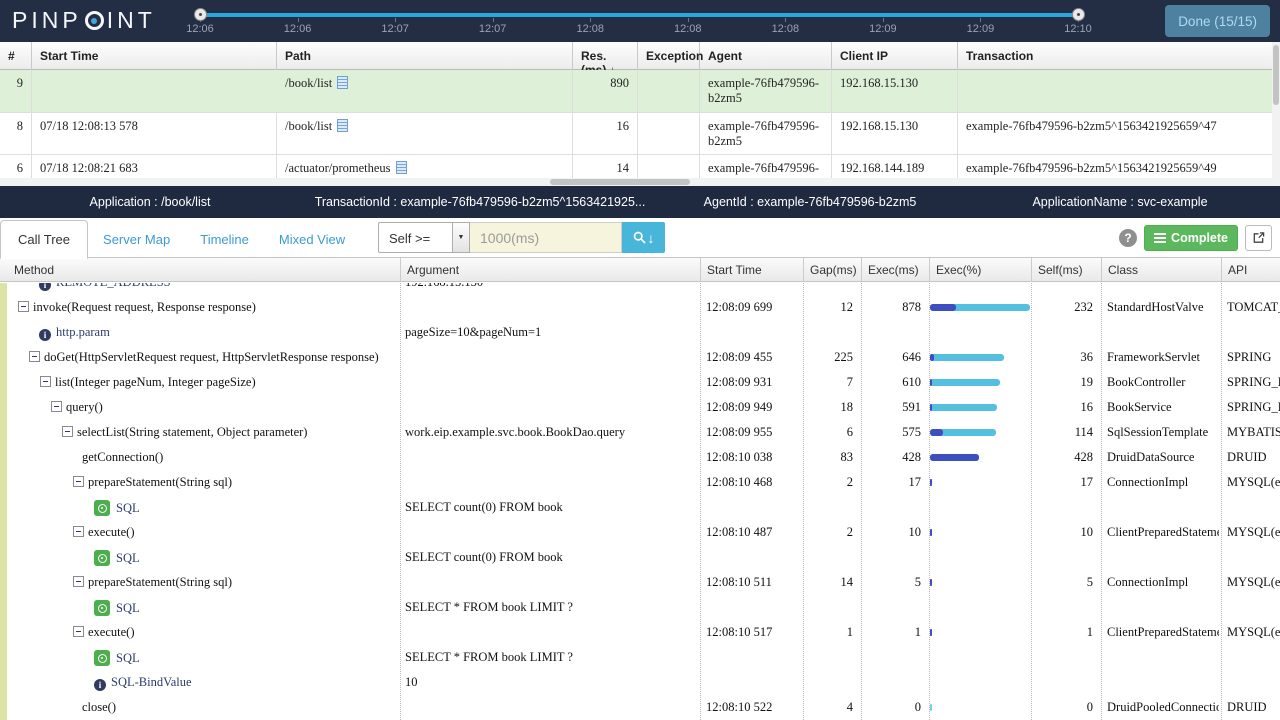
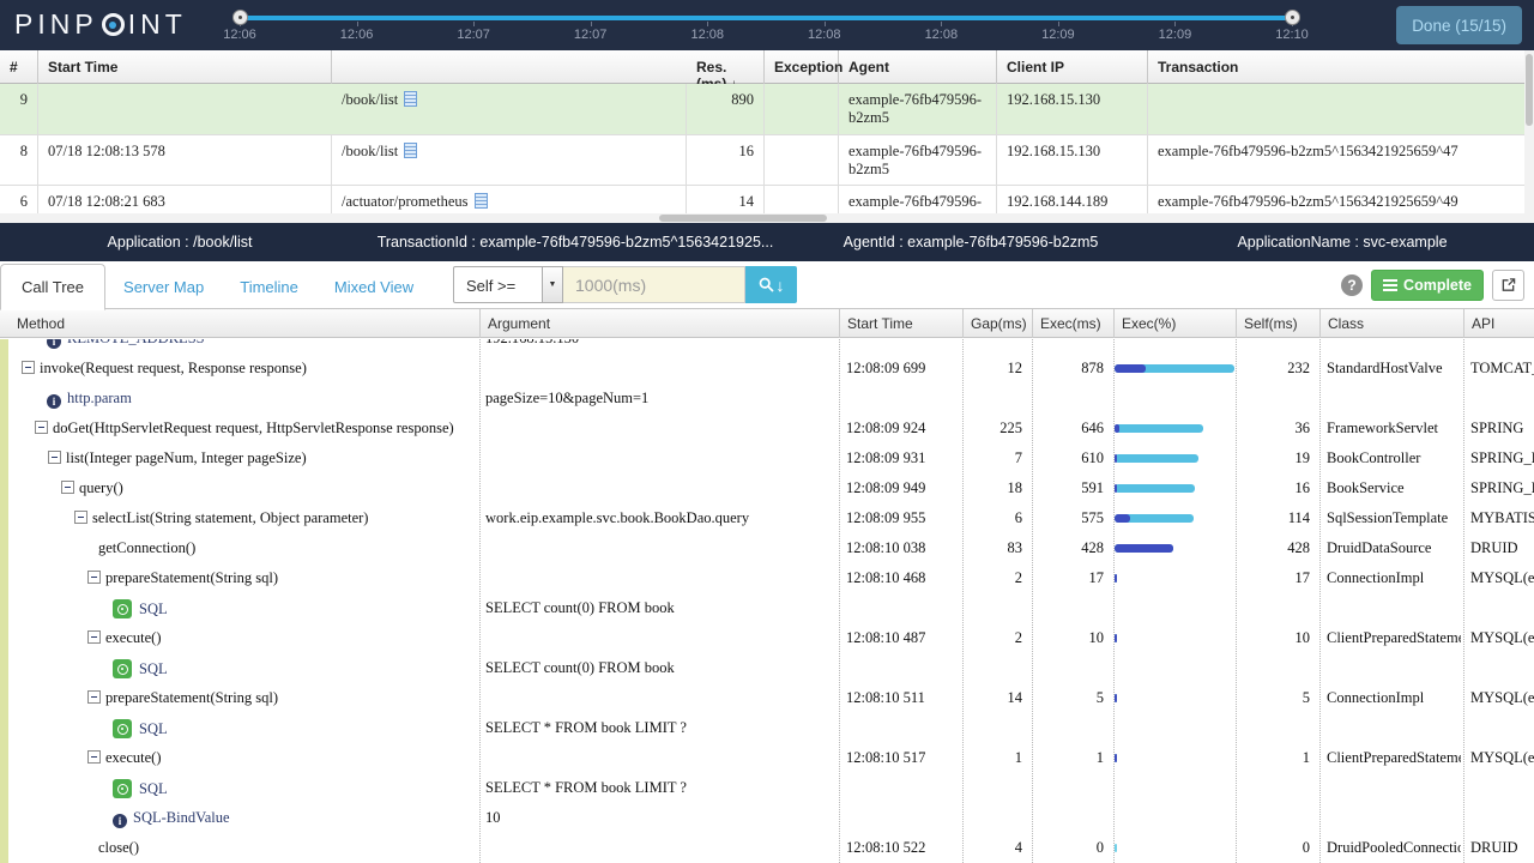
  PINP
  INT
  12:06
  12:06
  12:07
  12:07
  12:08
  12:08
  12:08
  12:09
  12:09
  12:10
  Done (15/15)
  #
  Start Time
- Path
  Exception
  Agent
  Client IP
  Transaction
  9
  /book/list
  890
  example-76fb479596-b2zm5
  192.168.15.130
  8
  07/18 12:08:13 578
  /book/list
  16
  example-76fb479596-b2zm5
  192.168.15.130
  example-76fb479596-b2zm5^1563421925659^47
  6
  07/18 12:08:21 683
  /actuator/prometheus
  14
  example-76fb479596-
  192.168.144.189
  example-76fb479596-b2zm5^1563421925659^49
  Application : /book/list
  TransactionId : example-76fb479596-b2zm5^1563421925...
  AgentId : example-76fb479596-b2zm5
  ApplicationName : svc-example
  Call Tree
  Server Map
  Timeline
  Mixed View
  Self >=
  1000(ms)
  ↓
  ?
  Complete
  Method
  Argument
  Start Time
  Gap(ms)
  Exec(ms)
  Exec(%)
  Self(ms)
  Class
  API
  invoke(Request request, Response response)
  12:08:09 699
  12
  878
  232
  StandardHostValve
  TOMCAT
  i http.param
  pageSize=10&pageNum=1
  doGet(HttpServletRequest request, HttpServletResponse response)
- 12:08:09 455
+ 12:08:09 924
  225
  646
  36
  FrameworkServlet
  SPRING
  list(Integer pageNum, Integer pageSize)
  12:08:09 931
  7
  610
  19
  BookController
  SPRING_
  query()
  12:08:09 949
  18
  591
  16
  BookService
  SPRING_
  selectList(String statement, Object parameter)
  work.eip.example.svc.book.BookDao.query
  12:08:09 955
  6
  575
  114
  SqlSessionTemplate
  MYBATIS
  getConnection()
  12:08:10 038
  83
  428
  428
  DruidDataSource
  DRUID
  prepareStatement(String sql)
  12:08:10 468
  2
  17
  17
  ConnectionImpl
  MYSQL(e
  SQL
  SELECT count(0) FROM book
  execute()
  12:08:10 487
  2
  10
  10
  ClientPreparedStatem
  MYSQL(e
  SQL
  SELECT count(0) FROM book
  prepareStatement(String sql)
  12:08:10 511
  14
  5
  5
  ConnectionImpl
  MYSQL(e
  SQL
  SELECT * FROM book LIMIT ?
  execute()
  12:08:10 517
  1
  1
  1
  ClientPreparedStatem
  MYSQL(e
  SQL
  SELECT * FROM book LIMIT ?
  i SQL-BindValue
  10
  close()
  12:08:10 522
  4
  0
  0
  DruidPooledConnecti
  DRUID
